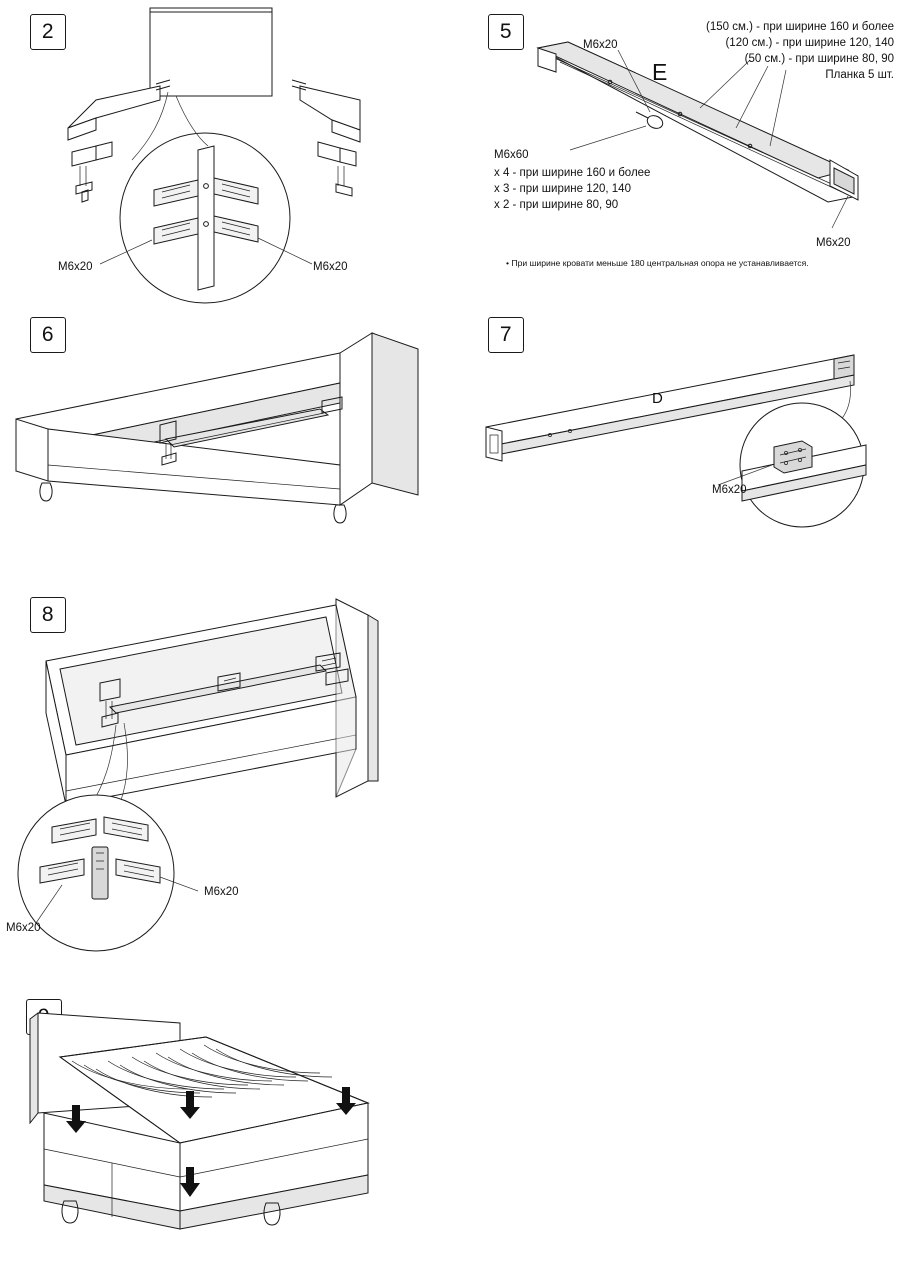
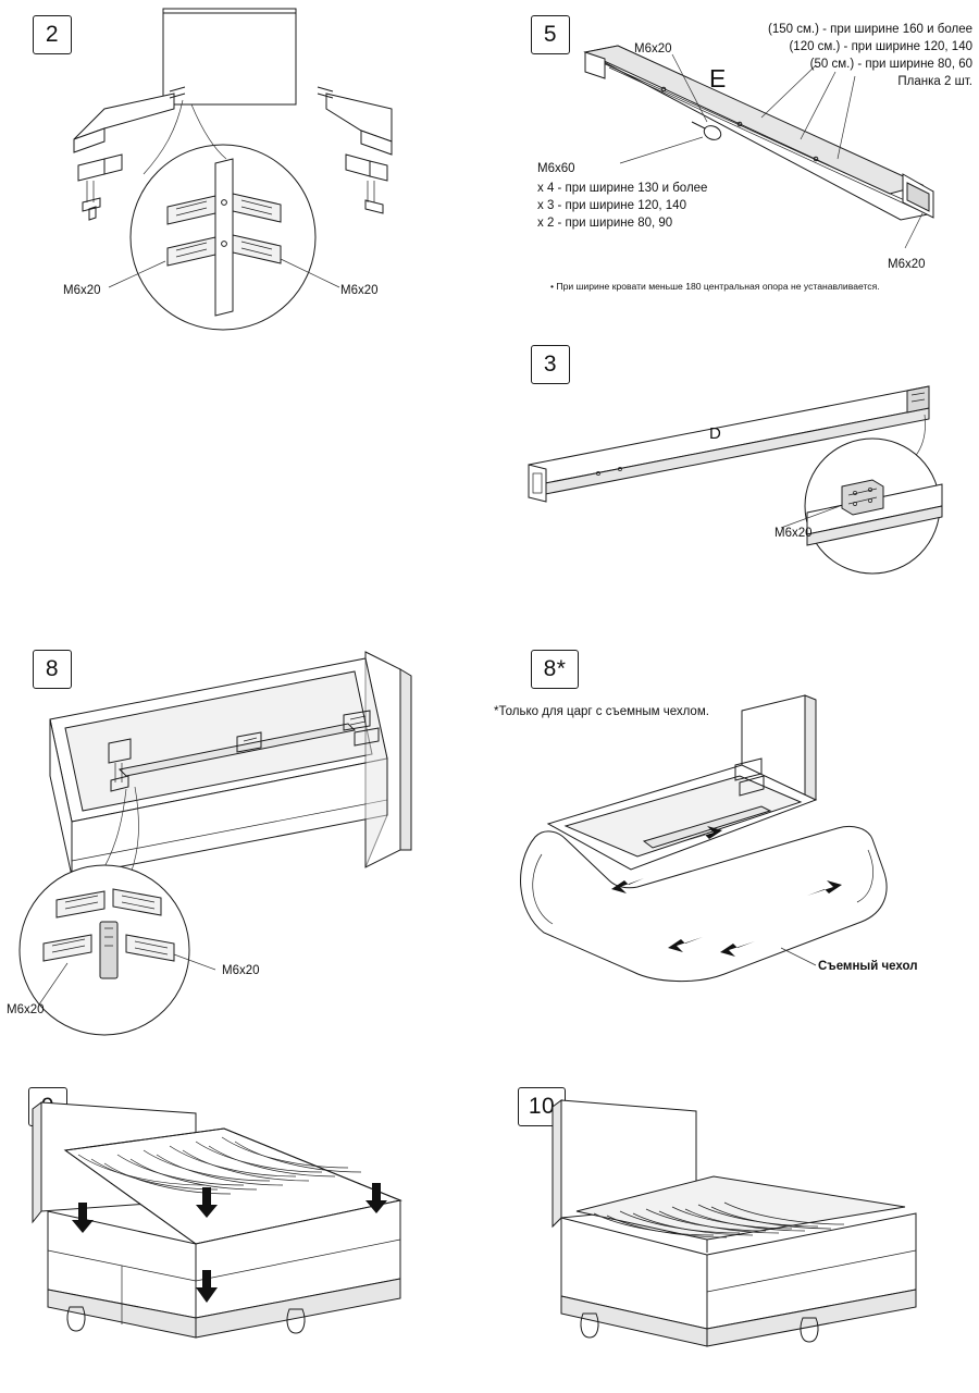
  2
  M6x20
  M6x20
  5
  M6x20
  E
  M6x20
  (150 см.) - при ширине 160 и более
  (120 см.) - при ширине 120, 140
- (50 см.) - при ширине 80, 90
+ (50 см.) - при ширине 80, 60
- Планка 5 шт.
+ Планка 2 шт.
  M6x60
- x 4 - при ширине 160 и более
+ x 4 - при ширине 130 и более
  x 3 - при ширине 120, 140
  x 2 - при ширине 80, 90
  • При ширине кровати меньше 180 центральная опора не устанавливается.
- 6
- 7
+ 3
  D
  M6x20
  8
  M6x20
  M6x20
+ 8*
+ *Только для царг с съемным чехлом.
+ Съемный чехол
+ 10
